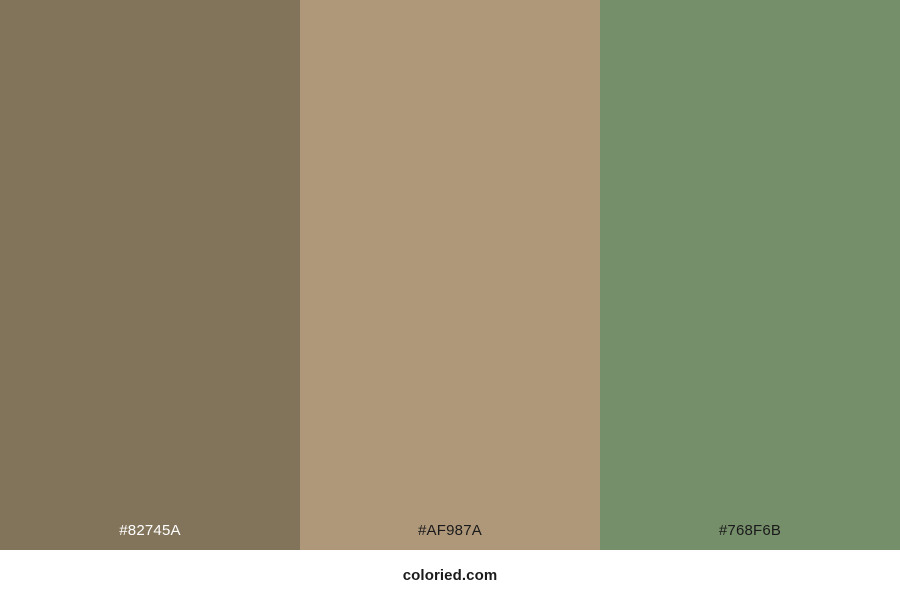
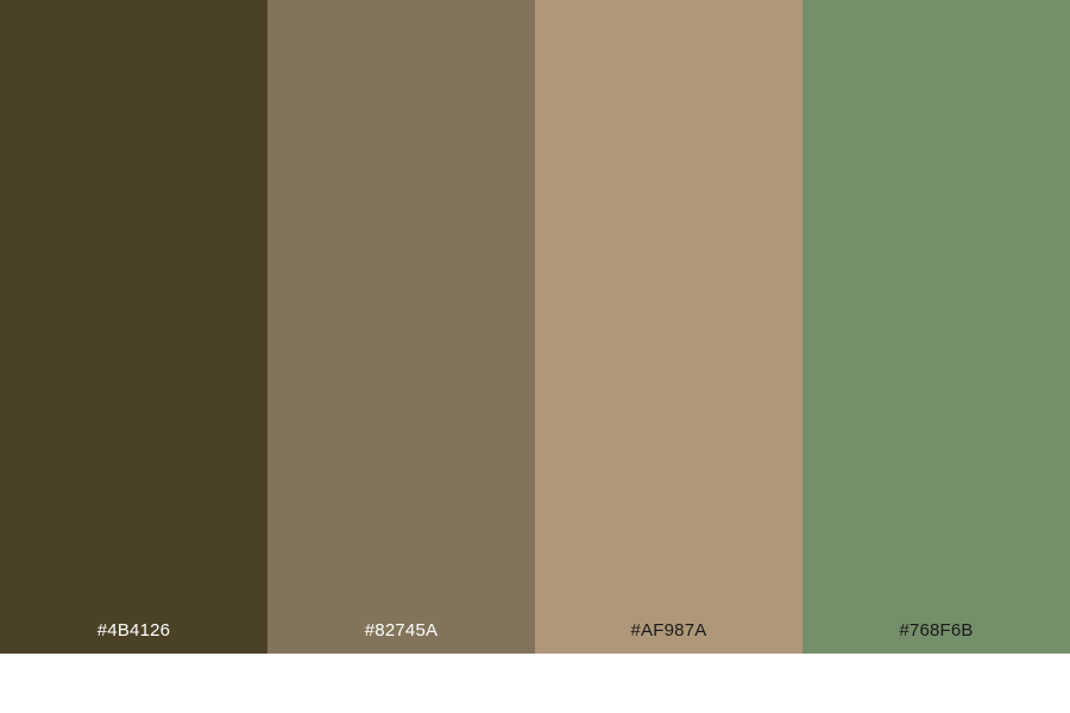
+ #4B4126
  #82745A
  #AF987A
  #768F6B
- coloried.com
